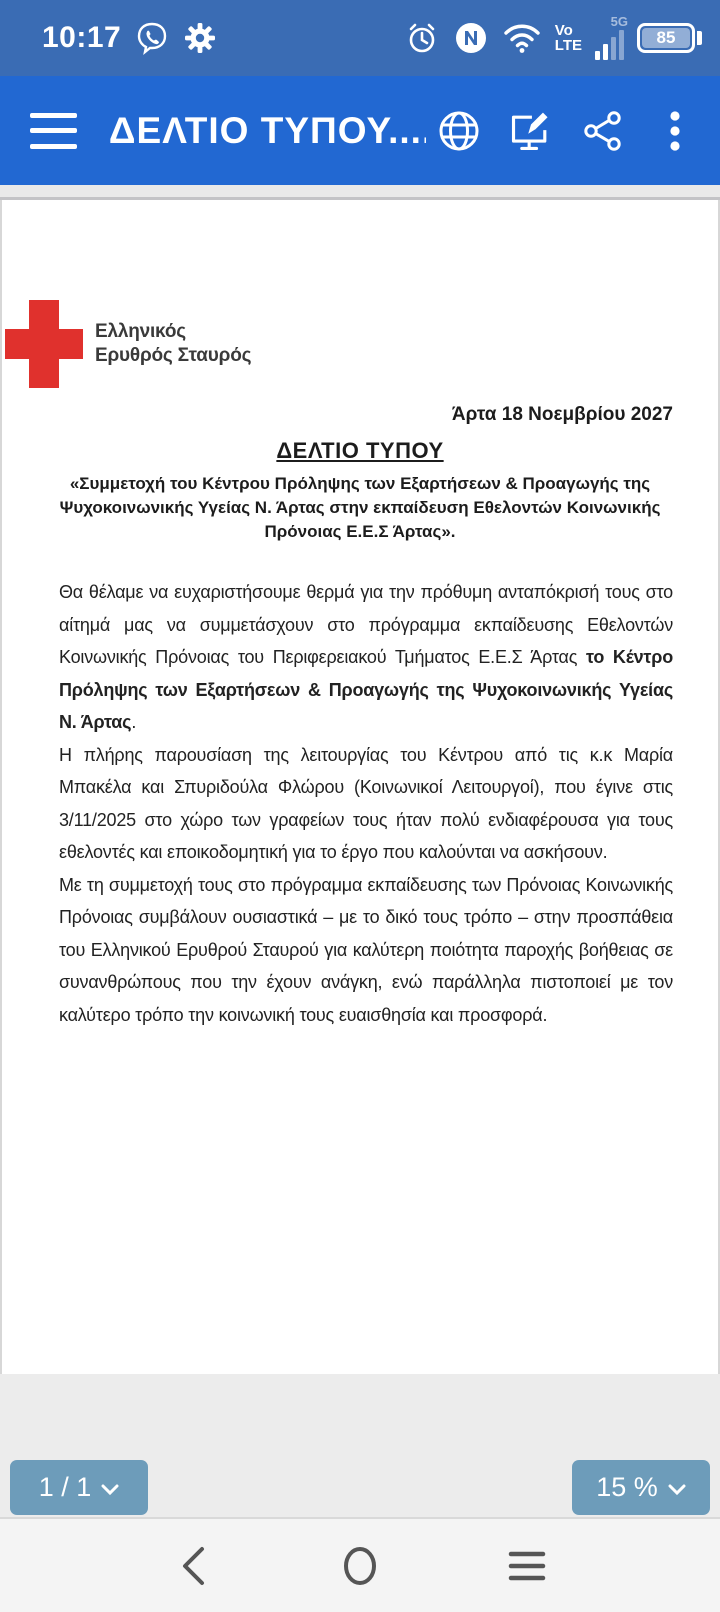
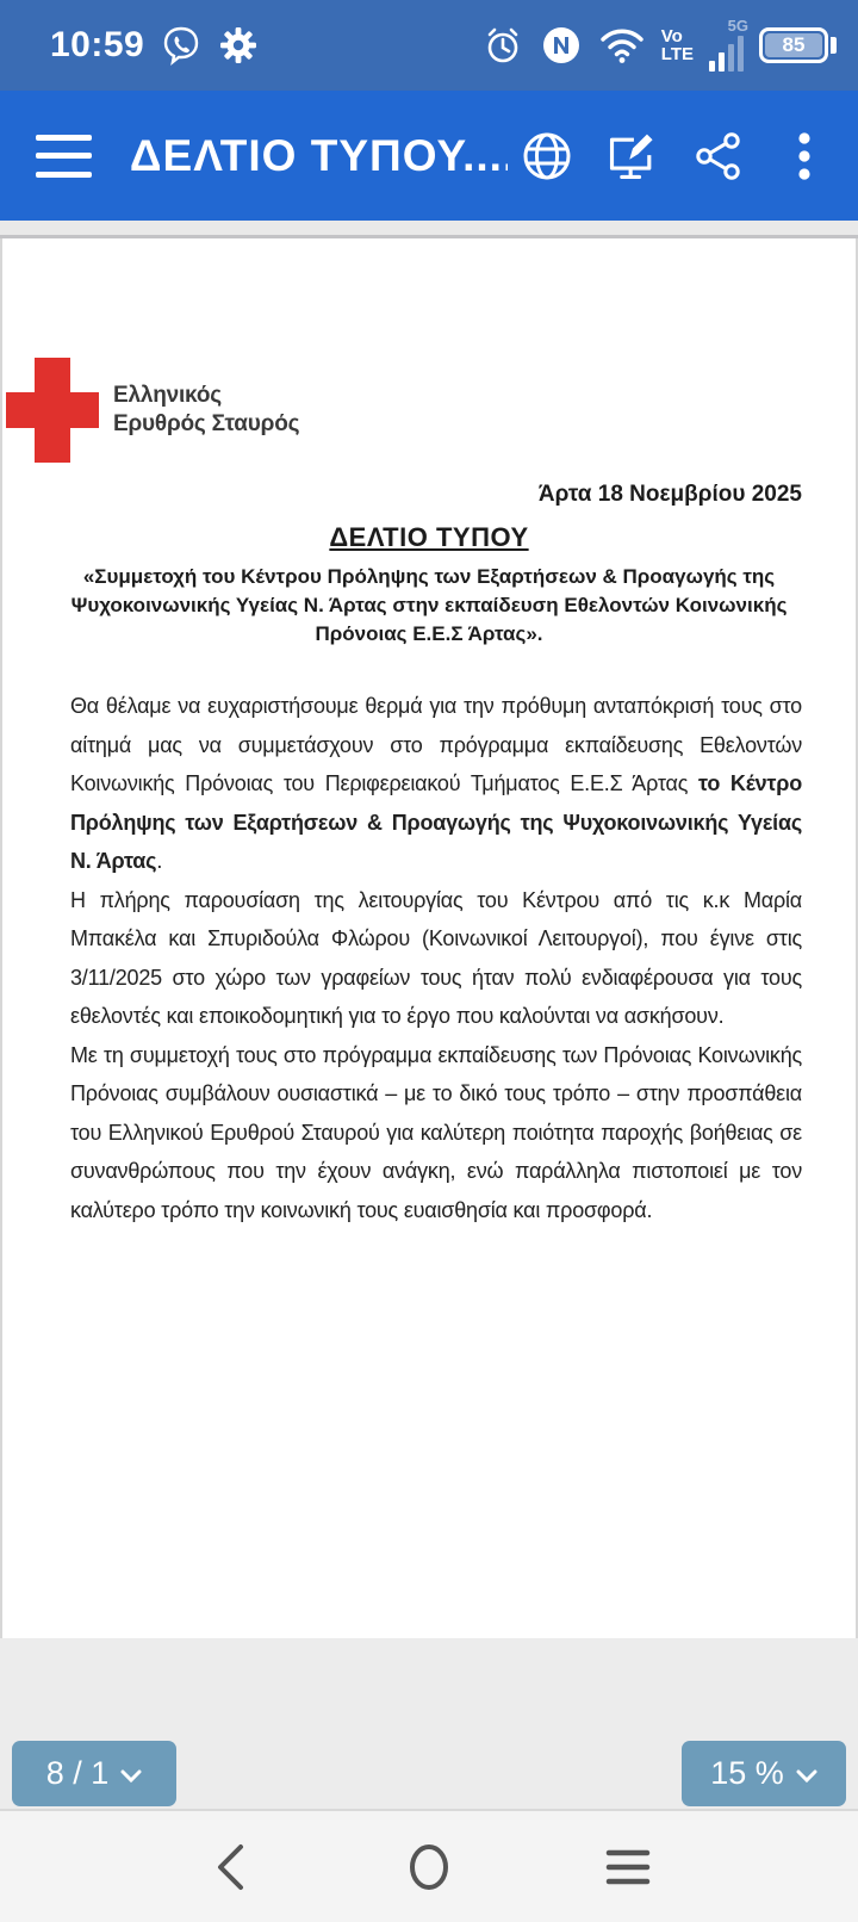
- 10:17
+ 10:59
  Vo
  LTE
  5G
  85
  ΔΕΛΤΙΟ ΤΥΠΟΥ...
  Ελληνικός
  Ερυθρός Σταυρός
- Άρτα 18 Νοεμβρίου 2027
+ Άρτα 18 Νοεμβρίου 2025
  ΔΕΛΤΙΟ ΤΥΠΟΥ
  «Συμμετοχή του Κέντρου Πρόληψης των Εξαρτήσεων & Προαγωγής της Ψυχοκοινωνικής Υγείας Ν. Άρτας στην εκπαίδευση Εθελοντών Κοινωνικής Πρόνοιας Ε.Ε.Σ Άρτας».
  Θα θέλαμε να ευχαριστήσουμε θερμά για την πρόθυμη ανταπόκρισή τους στο αίτημά μας να συμμετάσχουν στο πρόγραμμα εκπαίδευσης Εθελοντών Κοινωνικής Πρόνοιας του Περιφερειακού Τμήματος Ε.Ε.Σ Άρτας το Κέντρο Πρόληψης των Εξαρτήσεων & Προαγωγής της Ψυχοκοινωνικής Υγείας Ν. Άρτας.
  Η πλήρης παρουσίαση της λειτουργίας του Κέντρου από τις κ.κ Μαρία Μπακέλα και Σπυριδούλα Φλώρου (Κοινωνικοί Λειτουργοί), που έγινε στις 3/11/2025 στο χώρο των γραφείων τους ήταν πολύ ενδιαφέρουσα για τους εθελοντές και εποικοδομητική για το έργο που καλούνται να ασκήσουν.
  Με τη συμμετοχή τους στο πρόγραμμα εκπαίδευσης των Πρόνοιας Κοινωνικής Πρόνοιας συμβάλουν ουσιαστικά – με το δικό τους τρόπο – στην προσπάθεια του Ελληνικού Ερυθρού Σταυρού για καλύτερη ποιότητα παροχής βοήθειας σε συνανθρώπους που την έχουν ανάγκη, ενώ παράλληλα πιστοποιεί με τον καλύτερο τρόπο την κοινωνική τους ευαισθησία και προσφορά.
- 1 / 1
+ 8 / 1
  15 %
